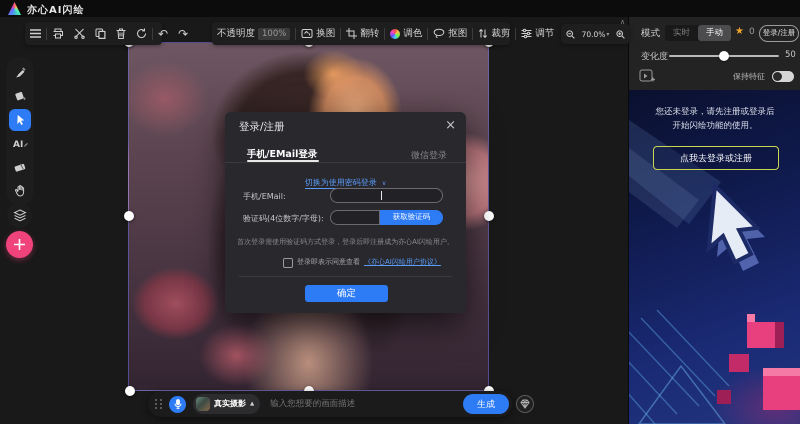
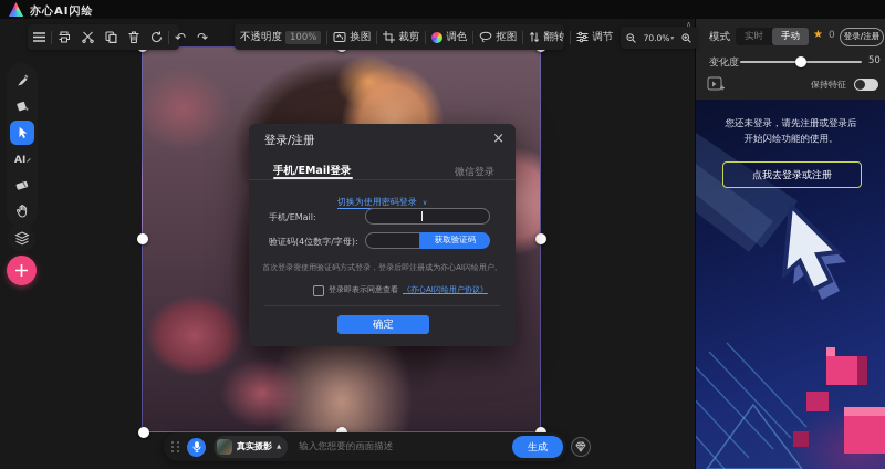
  亦心AI闪绘
  ↶
  ↷
  不透明度
  100%
  换图
- 翻转
+ 裁剪
  调色
  抠图
- 裁剪
+ 翻转
  调节
  70.0%
  ∧
  AI
  登录/注册
  ×
  手机/EMail登录
  微信登录
  切换为使用密码登录
  手机/EMail:
  验证码(4位数字/字母):
  获取验证码
  首次登录需使用验证码方式登录，登录后即注册成为亦心AI闪绘用户。
  登录即表示同意查看
  《亦心AI闪绘用户协议》
  确定
  模式
  实时
  手动
  ★
  0
  登录/注册
  变化度
  50
  保持特征
  您还未登录，请先注册或登录后
  开始闪绘功能的使用。
  点我去登录或注册
  真实摄影
  输入您想要的画面描述
  生成
